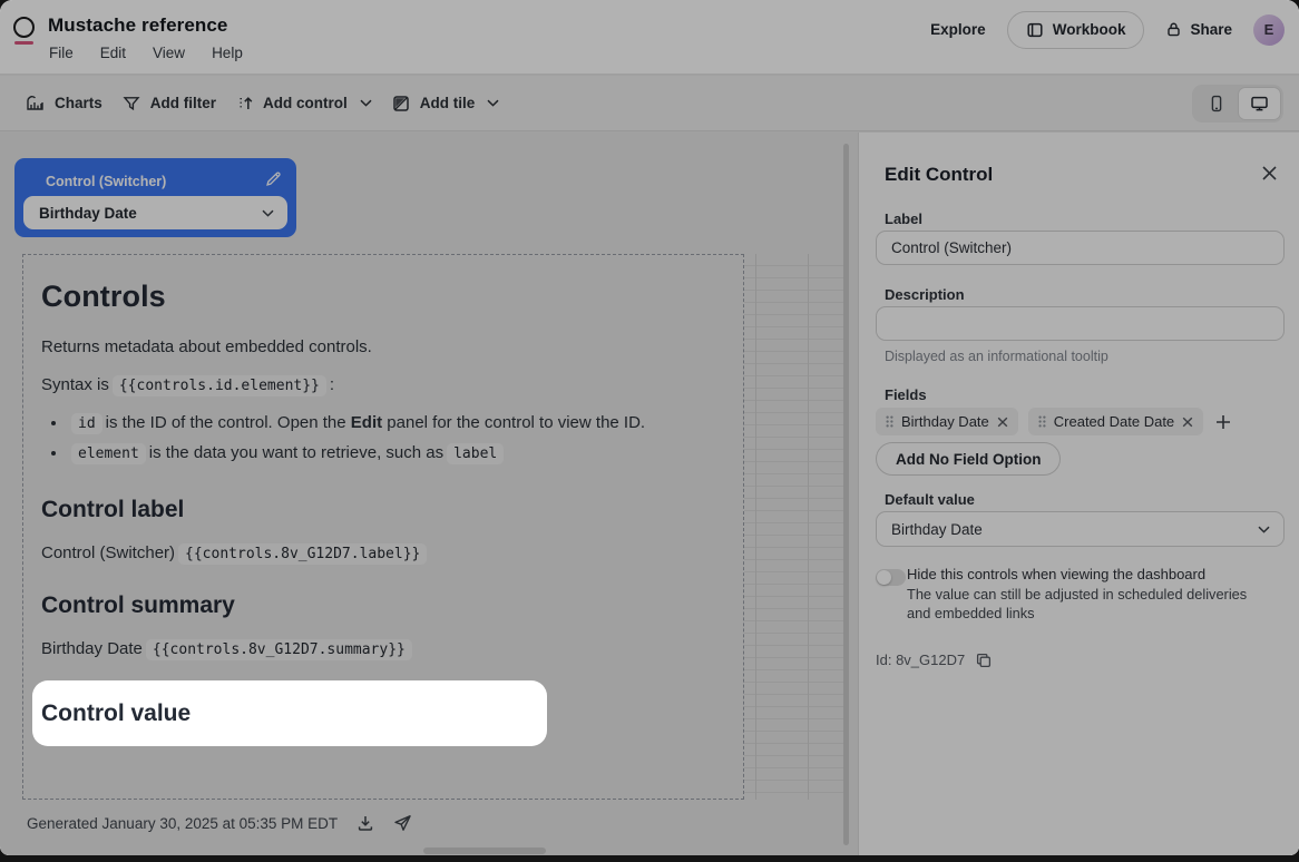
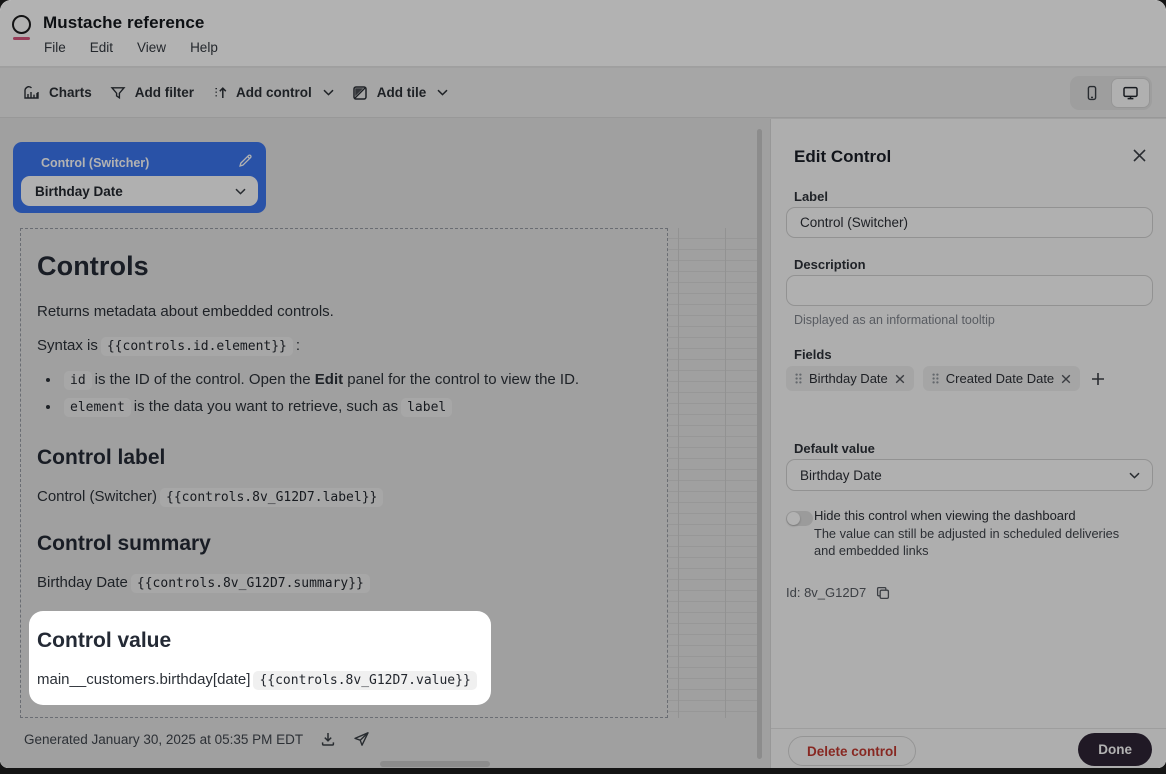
  Mustache reference
  File
  Edit
  View
  Help
- Explore
- Workbook
- Share
- E
  Charts
  Add filter
  Add control
  Add tile
  Control (Switcher)
  Birthday Date
  Controls
  Returns metadata about embedded controls.
  Syntax is {{controls.id.element}} :
  id is the ID of the control. Open the Edit panel for the control to view the ID.
  element is the data you want to retrieve, such as label
  Control label
  Control (Switcher) {{controls.8v_G12D7.label}}
  Control summary
  Birthday Date {{controls.8v_G12D7.summary}}
  Control value
+ main__customers.birthday[date] {{controls.8v_G12D7.value}}
  Generated January 30, 2025 at 05:35 PM EDT
  Edit Control
  Label
  Control (Switcher)
  Description
  Displayed as an informational tooltip
  Fields
  Birthday Date
  Created Date Date
- Add No Field Option
  Default value
  Birthday Date
- Hide this controls when viewing the dashboard
+ Hide this control when viewing the dashboard
  The value can still be adjusted in scheduled deliveries and embedded links
  Id: 8v_G12D7
+ Delete control
+ Done
